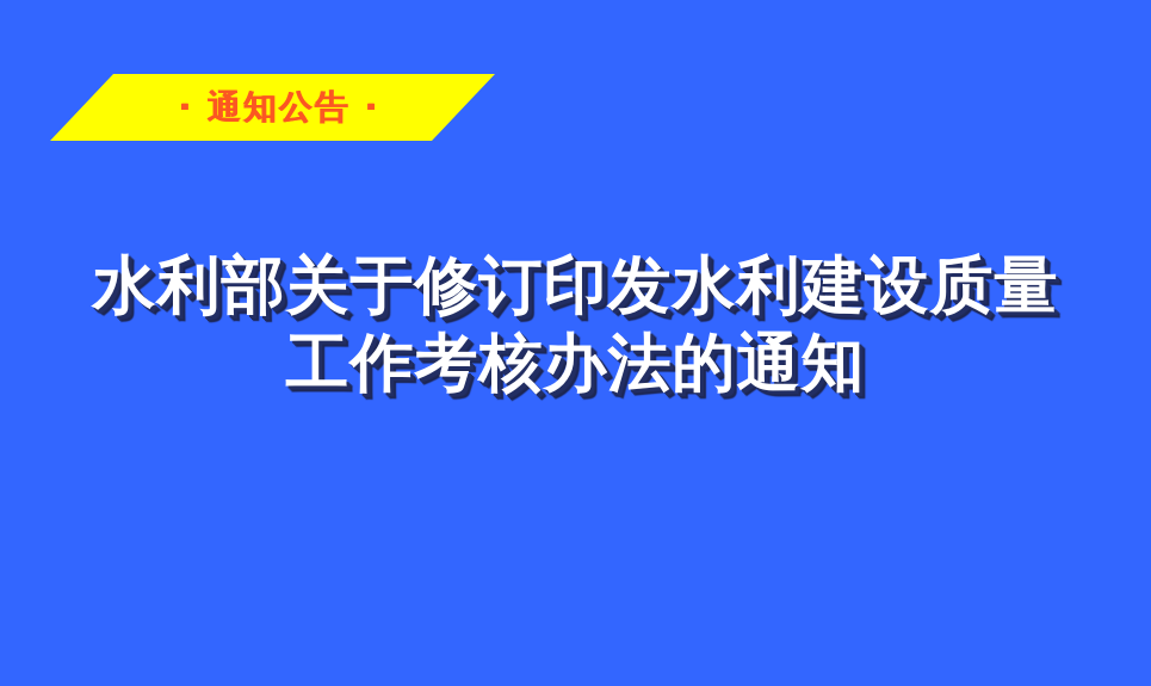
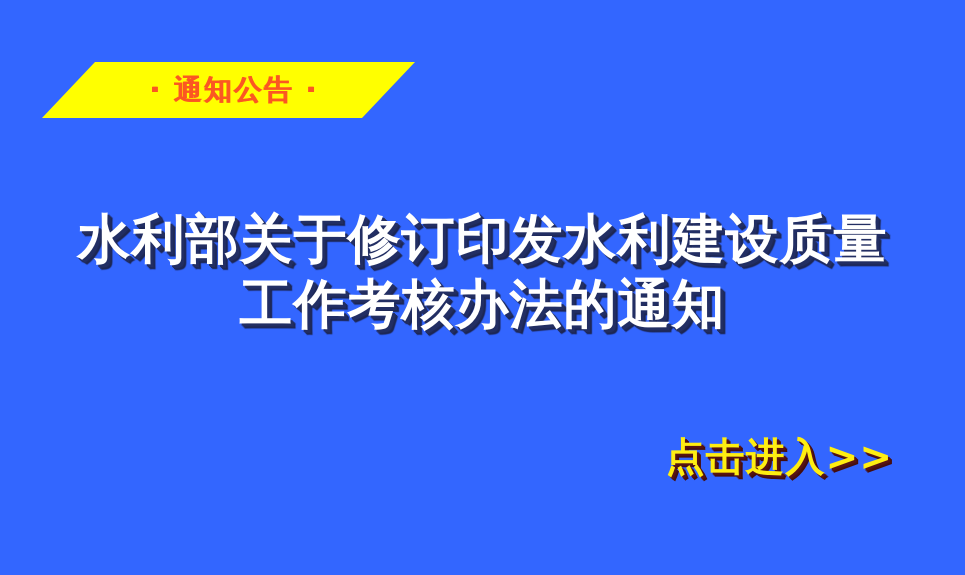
  · 通知公告 ·
  水利部关于修订印发水利建设质量
  工作考核办法的通知
+ 点击进入>>
